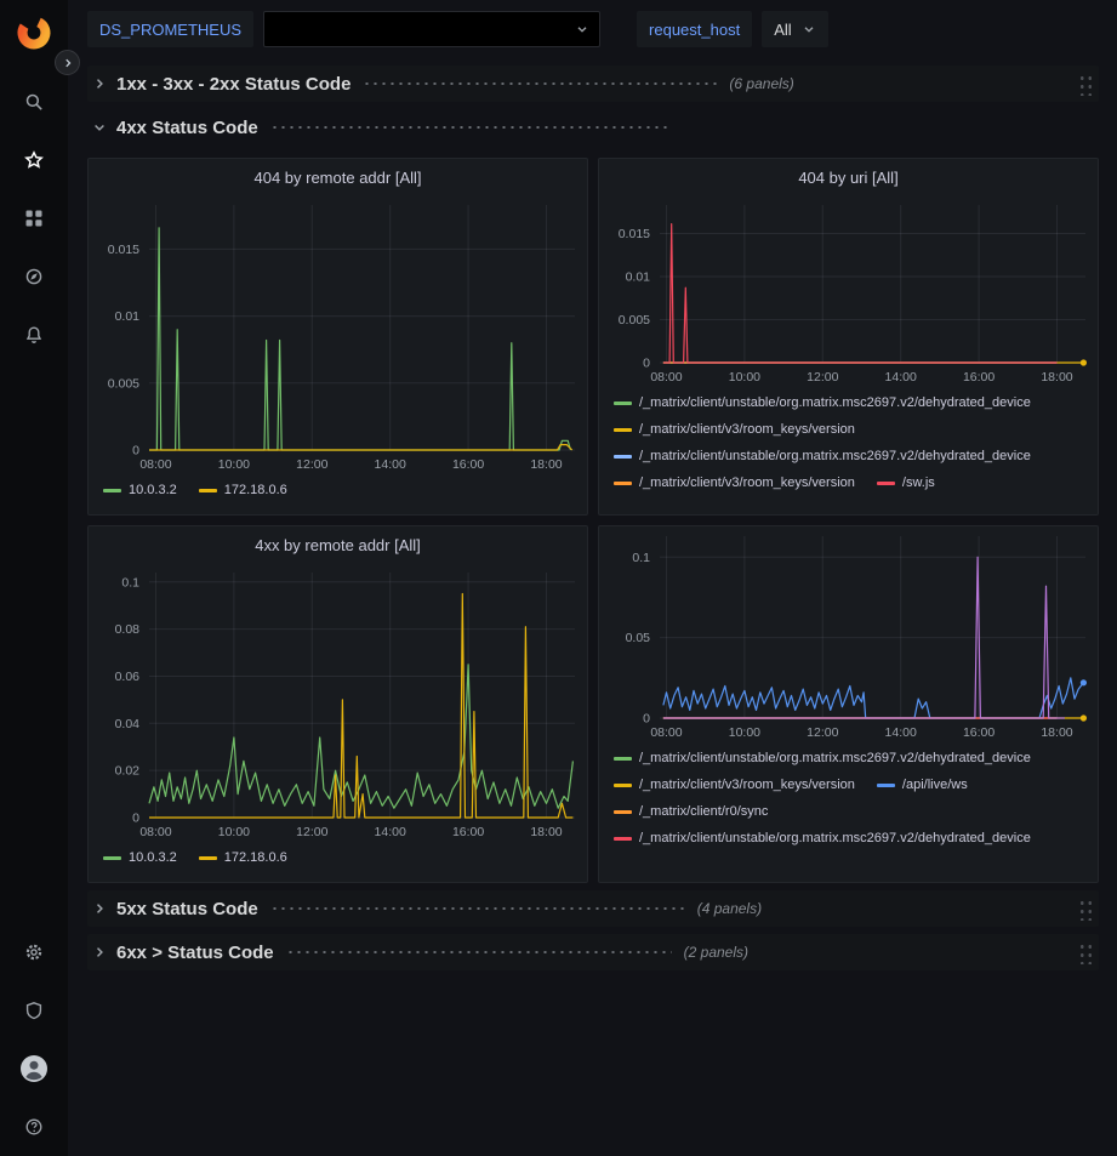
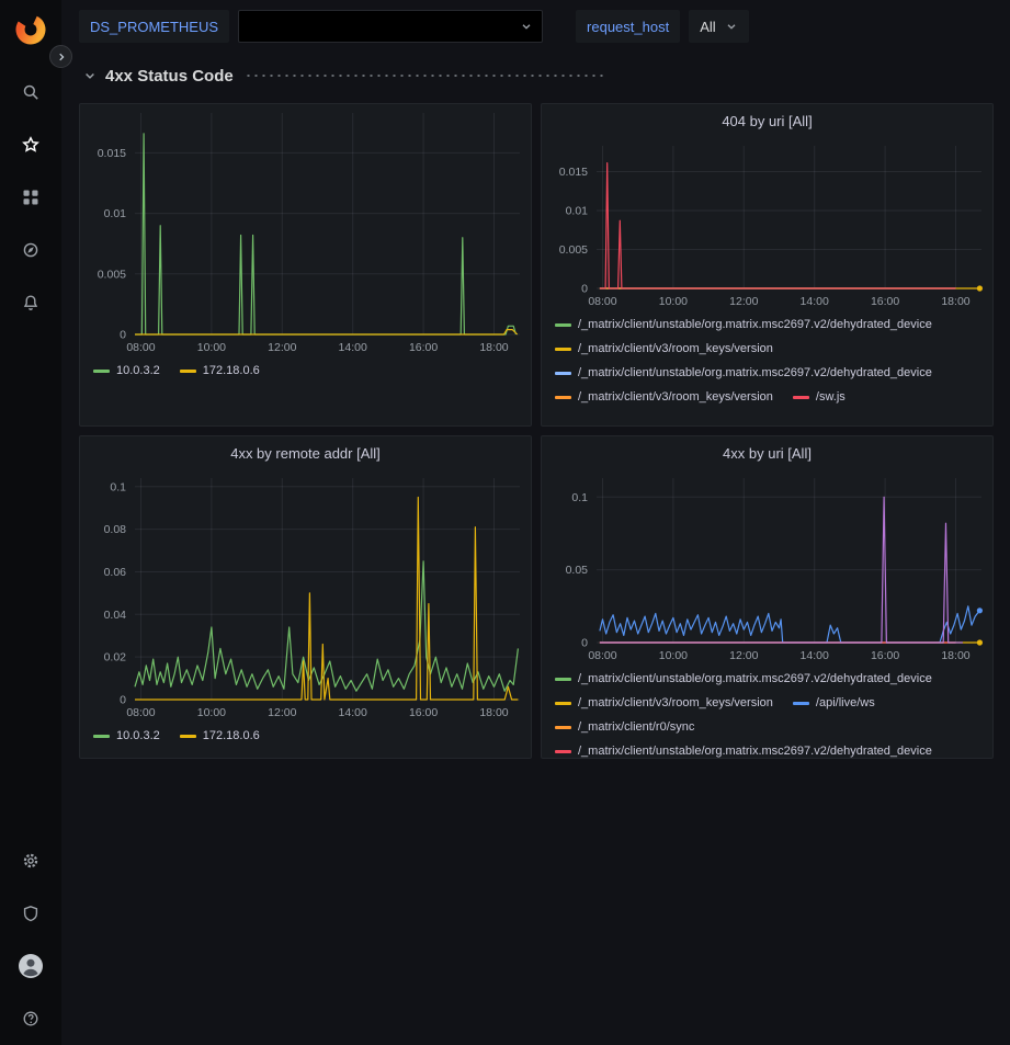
  DS_PROMETHEUS
  request_host
  All
- 1xx - 3xx - 2xx Status Code
- (6 panels)
  4xx Status Code
- 404 by remote addr [All]
  0
  0.005
  0.01
  0.015
  08:00
  10:00
  12:00
  14:00
  16:00
  18:00
  10.0.3.2
  172.18.0.6
  404 by uri [All]
  0
  0.005
  0.01
  0.015
  08:00
  10:00
  12:00
  14:00
  16:00
  18:00
  /_matrix/client/unstable/org.matrix.msc2697.v2/dehydrated_device
  /_matrix/client/v3/room_keys/version
  /_matrix/client/unstable/org.matrix.msc2697.v2/dehydrated_device
  /_matrix/client/v3/room_keys/version
  /sw.js
  4xx by remote addr [All]
  0
  0.02
  0.04
  0.06
  0.08
  0.1
  08:00
  10:00
  12:00
  14:00
  16:00
  18:00
  10.0.3.2
  172.18.0.6
+ 4xx by uri [All]
  0
  0.05
  0.1
  08:00
  10:00
  12:00
  14:00
  16:00
  18:00
  /_matrix/client/unstable/org.matrix.msc2697.v2/dehydrated_device
  /_matrix/client/v3/room_keys/version
  /api/live/ws
  /_matrix/client/r0/sync
  /_matrix/client/unstable/org.matrix.msc2697.v2/dehydrated_device
- 5xx Status Code
- (4 panels)
- 6xx > Status Code
- (2 panels)
